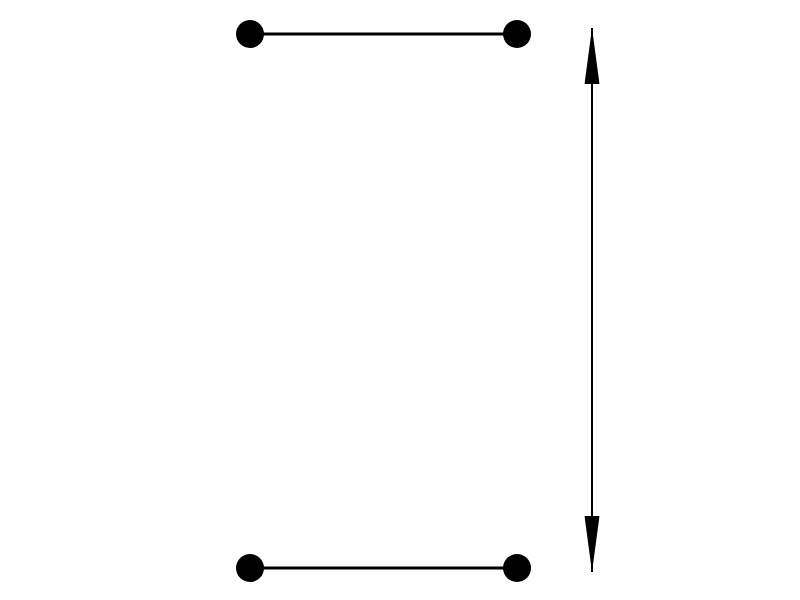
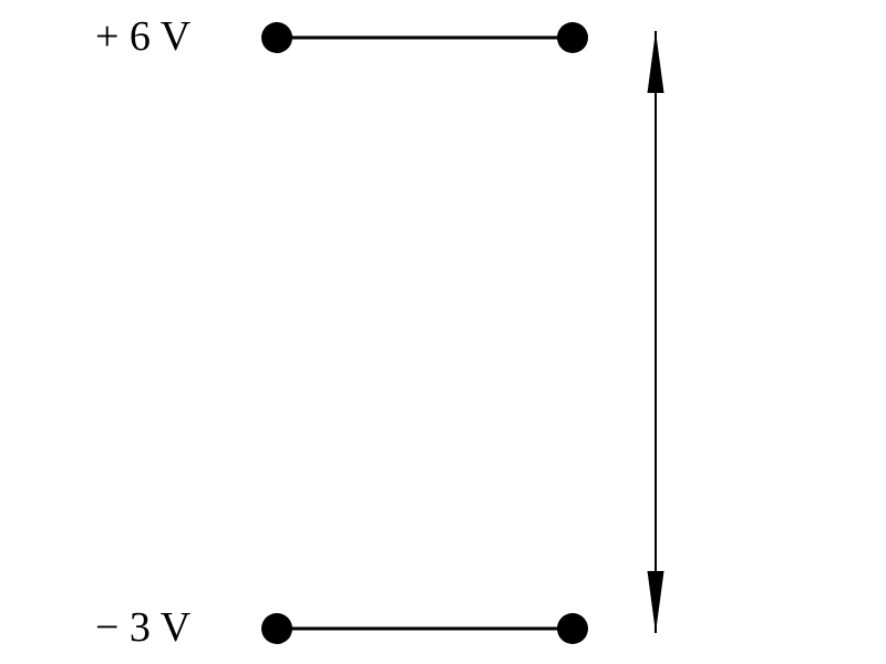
+ + 6 V
+ − 3 V
